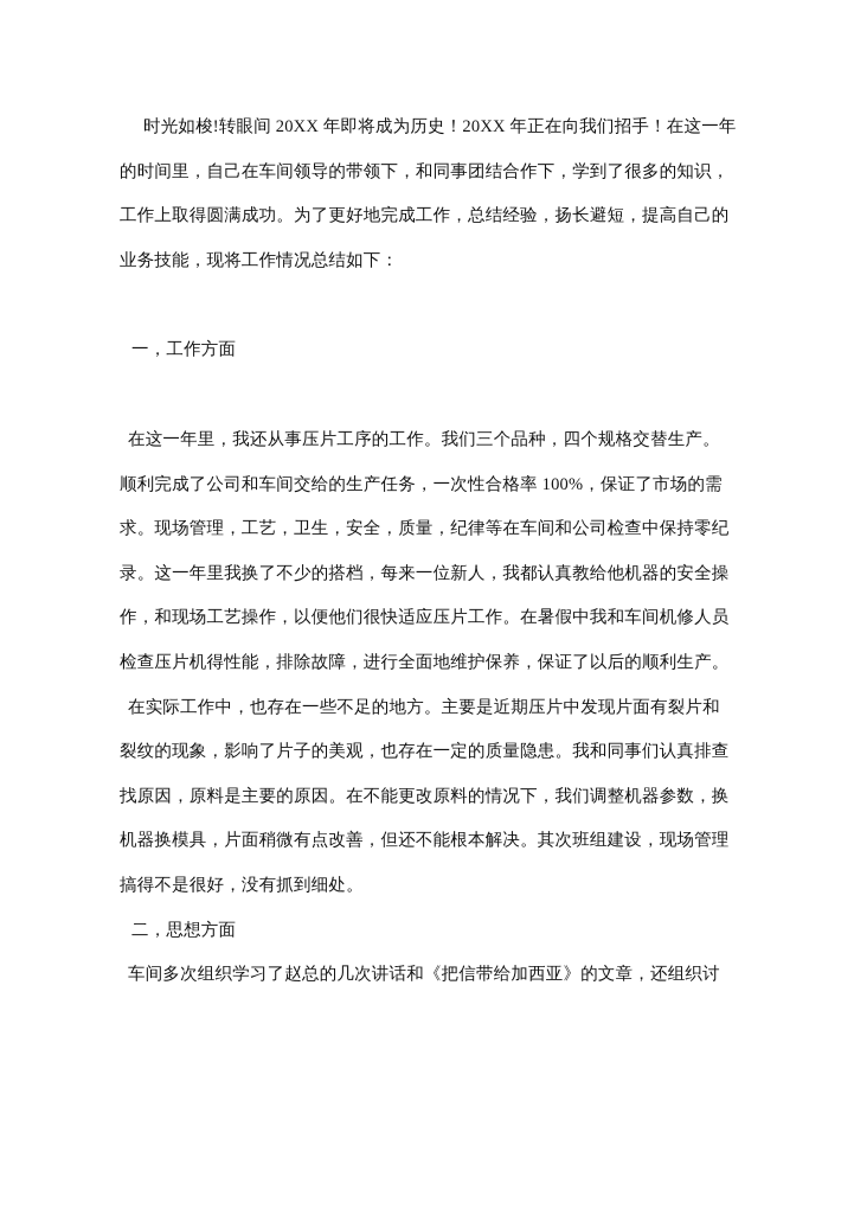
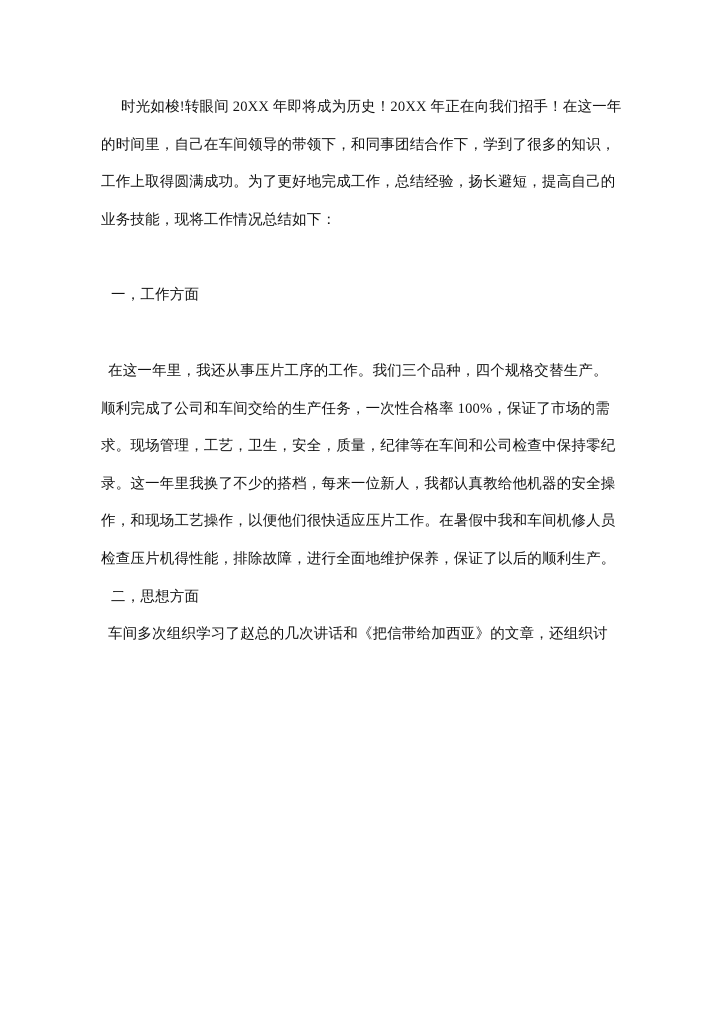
  时光如梭!转眼间 20XX 年即将成为历史！20XX 年正在向我们招手！在这一年
  的时间里，自己在车间领导的带领下，和同事团结合作下，学到了很多的知识，
  工作上取得圆满成功。为了更好地完成工作，总结经验，扬长避短，提高自己的
  业务技能，现将工作情况总结如下：
  一，工作方面
  在这一年里，我还从事压片工序的工作。我们三个品种，四个规格交替生产。
  顺利完成了公司和车间交给的生产任务，一次性合格率 100%，保证了市场的需
  求。现场管理，工艺，卫生，安全，质量，纪律等在车间和公司检查中保持零纪
  录。这一年里我换了不少的搭档，每来一位新人，我都认真教给他机器的安全操
  作，和现场工艺操作，以便他们很快适应压片工作。在暑假中我和车间机修人员
  检查压片机得性能，排除故障，进行全面地维护保养，保证了以后的顺利生产。
- 在实际工作中，也存在一些不足的地方。主要是近期压片中发现片面有裂片和
- 裂纹的现象，影响了片子的美观，也存在一定的质量隐患。我和同事们认真排查
- 找原因，原料是主要的原因。在不能更改原料的情况下，我们调整机器参数，换
- 机器换模具，片面稍微有点改善，但还不能根本解决。其次班组建设，现场管理
- 搞得不是很好，没有抓到细处。
  二，思想方面
  车间多次组织学习了赵总的几次讲话和《把信带给加西亚》的文章，还组织讨
